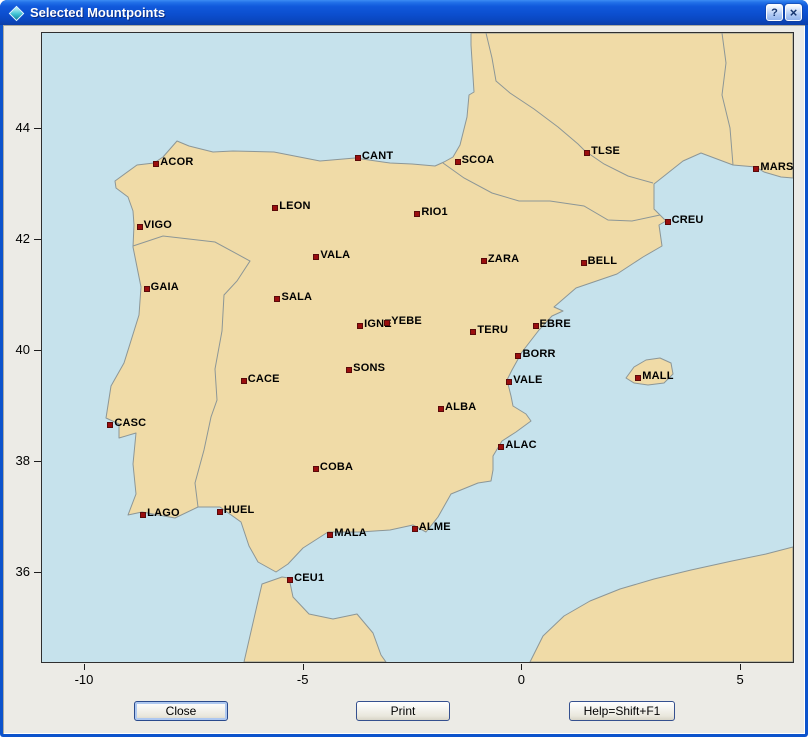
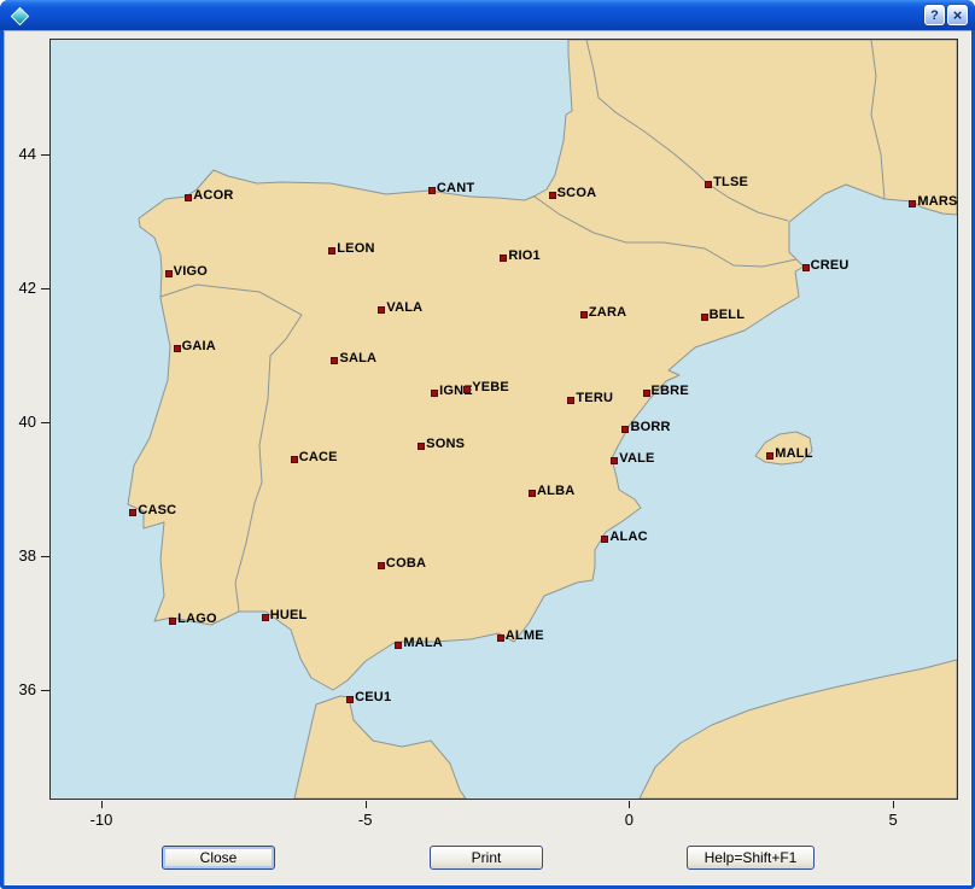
- Selected Mountpoints
  ?
  ×
  36
  38
  40
  42
  44
  -10
  -5
  0
  5
  ACOR
  CANT
  SCOA
  TLSE
  MARS
  LEON
  RIO1
  CREU
  VIGO
  VALA
  ZARA
  BELL
  GAIA
  SALA
  IGN
  YEBE
  TERU
  EBRE
  BORR
  CACE
  SONS
  VALE
  MALL
  ALBA
  CASC
  ALAC
  COBA
  LAGO
  HUEL
  MALA
  ALME
  CEU1
  Close
  Print
  Help=Shift+F1
